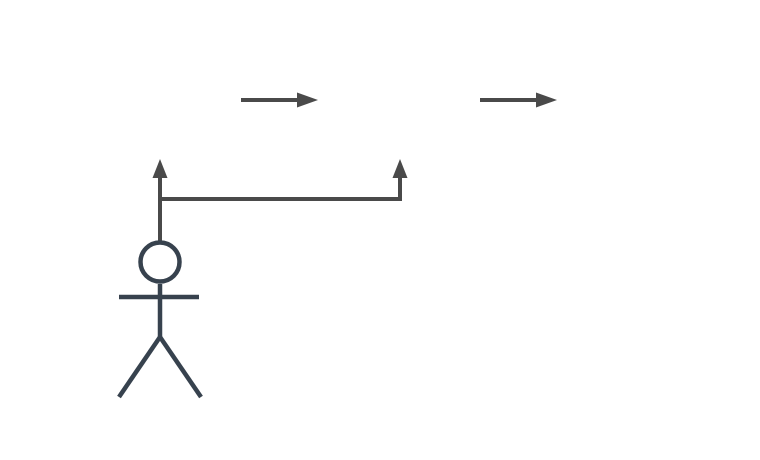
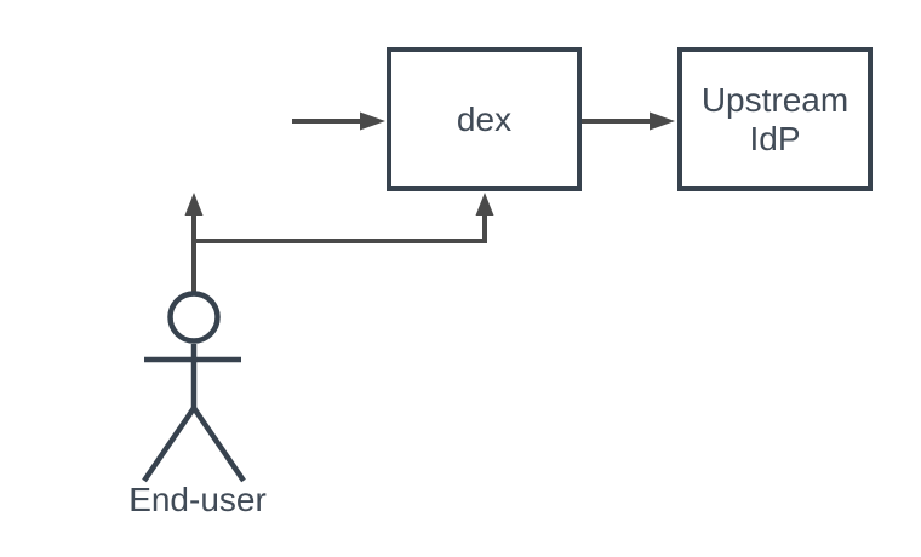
+ dex
+ Upstream IdP
+ End-user
